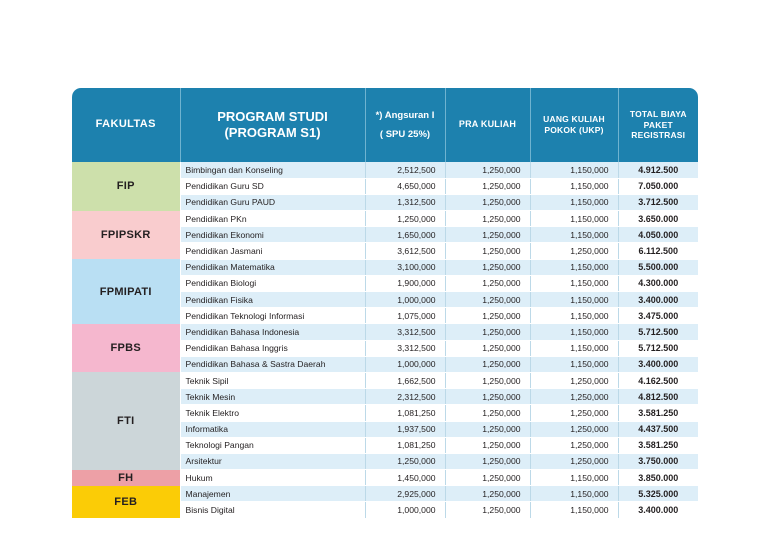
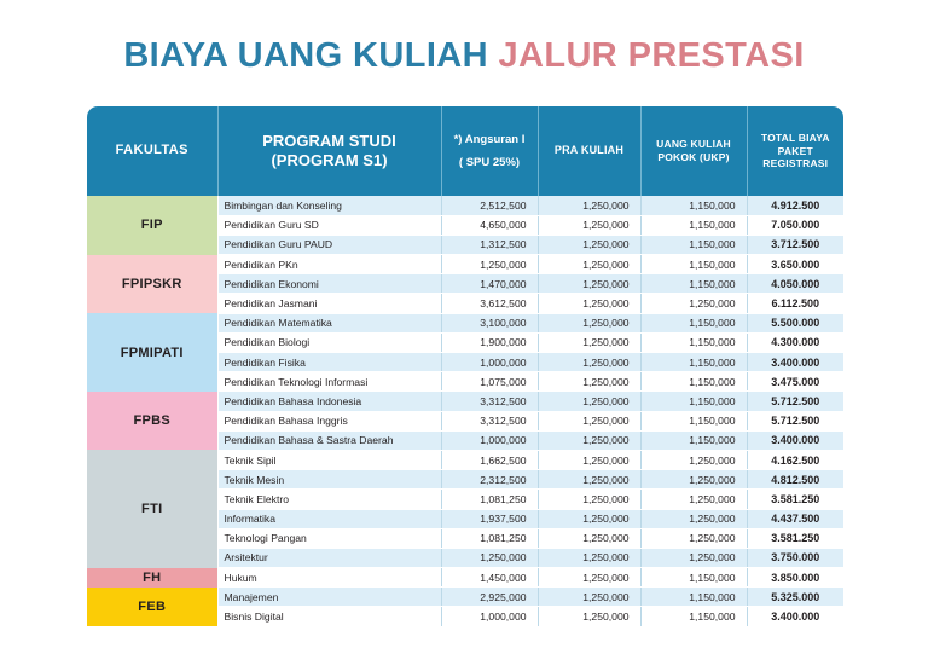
+ BIAYA UANG KULIAH JALUR PRESTASI
  FAKULTAS	PROGRAM STUDI (PROGRAM S1)	*) Angsuran I ( SPU 25%)	PRA KULIAH	UANG KULIAH POKOK (UKP)	TOTAL BIAYA PAKET REGISTRASI
  FIP	Bimbingan dan Konseling	2,512,500	1,250,000	1,150,000	4.912.500
  Pendidikan Guru SD	4,650,000	1,250,000	1,150,000	7.050.000
  Pendidikan Guru PAUD	1,312,500	1,250,000	1,150,000	3.712.500
  FPIPSKR	Pendidikan PKn	1,250,000	1,250,000	1,150,000	3.650.000
- Pendidikan Ekonomi	1,650,000	1,250,000	1,150,000	4.050.000
+ Pendidikan Ekonomi	1,470,000	1,250,000	1,150,000	4.050.000
  Pendidikan Jasmani	3,612,500	1,250,000	1,250,000	6.112.500
  FPMIPATI	Pendidikan Matematika	3,100,000	1,250,000	1,150,000	5.500.000
  Pendidikan Biologi	1,900,000	1,250,000	1,150,000	4.300.000
  Pendidikan Fisika	1,000,000	1,250,000	1,150,000	3.400.000
  Pendidikan Teknologi Informasi	1,075,000	1,250,000	1,150,000	3.475.000
  FPBS	Pendidikan Bahasa Indonesia	3,312,500	1,250,000	1,150,000	5.712.500
  Pendidikan Bahasa Inggris	3,312,500	1,250,000	1,150,000	5.712.500
  Pendidikan Bahasa & Sastra Daerah	1,000,000	1,250,000	1,150,000	3.400.000
  FTI	Teknik Sipil	1,662,500	1,250,000	1,250,000	4.162.500
  Teknik Mesin	2,312,500	1,250,000	1,250,000	4.812.500
  Teknik Elektro	1,081,250	1,250,000	1,250,000	3.581.250
  Informatika	1,937,500	1,250,000	1,250,000	4.437.500
  Teknologi Pangan	1,081,250	1,250,000	1,250,000	3.581.250
  Arsitektur	1,250,000	1,250,000	1,250,000	3.750.000
  FH	Hukum	1,450,000	1,250,000	1,150,000	3.850.000
  FEB	Manajemen	2,925,000	1,250,000	1,150,000	5.325.000
  Bisnis Digital	1,000,000	1,250,000	1,150,000	3.400.000
